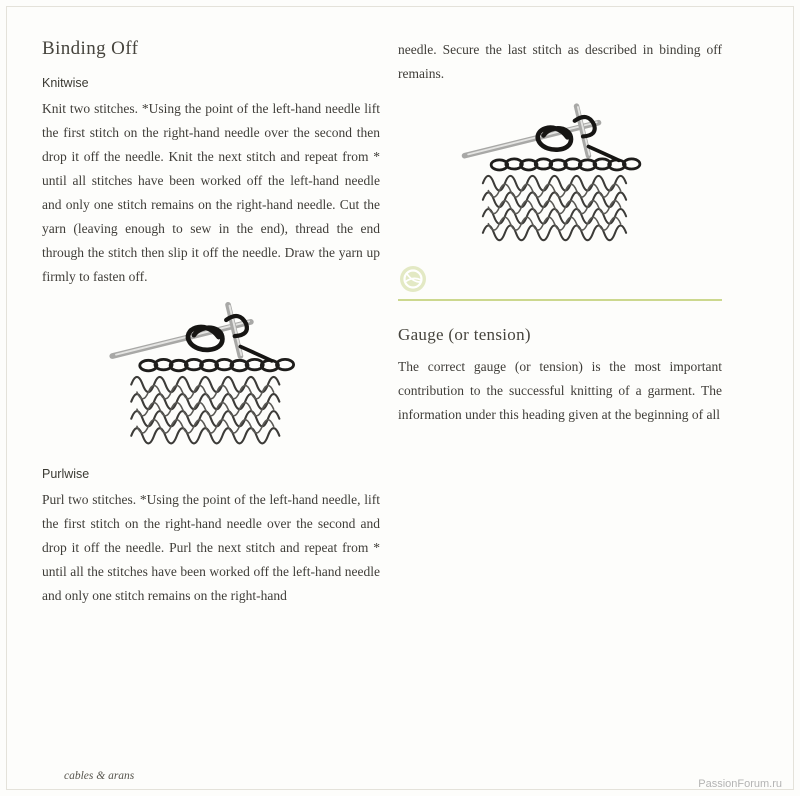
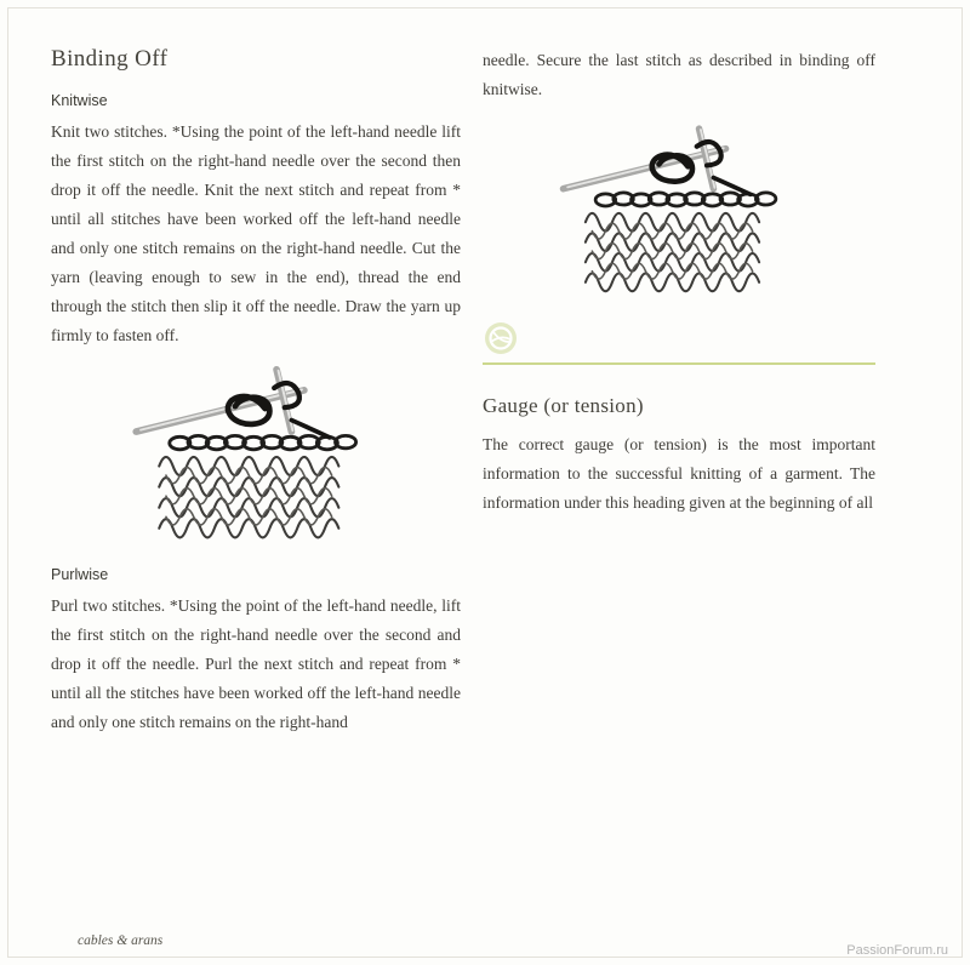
  Binding Off
  Knitwise
  Knit two stitches. *Using the point of the left-hand needle lift the first stitch on the right-hand needle over the second then drop it off the needle. Knit the next stitch and repeat from * until all stitches have been worked off the left-hand needle and only one stitch remains on the right-hand needle. Cut the yarn (leaving enough to sew in the end), thread the end through the stitch then slip it off the needle. Draw the yarn up firmly to fasten off.
  Purlwise
  Purl two stitches. *Using the point of the left-hand needle, lift the first stitch on the right-hand needle over the second and drop it off the needle. Purl the next stitch and repeat from * until all the stitches have been worked off the left-hand needle and only one stitch remains on the right-hand
- needle. Secure the last stitch as described in binding off remains.
+ needle. Secure the last stitch as described in binding off knitwise.
  Gauge (or tension)
- The correct gauge (or tension) is the most important contribution to the successful knitting of a garment. The information under this heading given at the beginning of all
+ The correct gauge (or tension) is the most important information to the successful knitting of a garment. The information under this heading given at the beginning of all
  cables & arans
  PassionForum.ru
